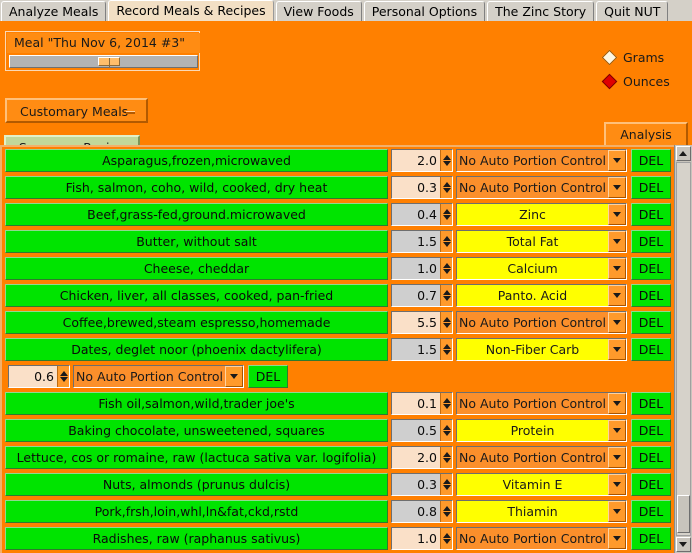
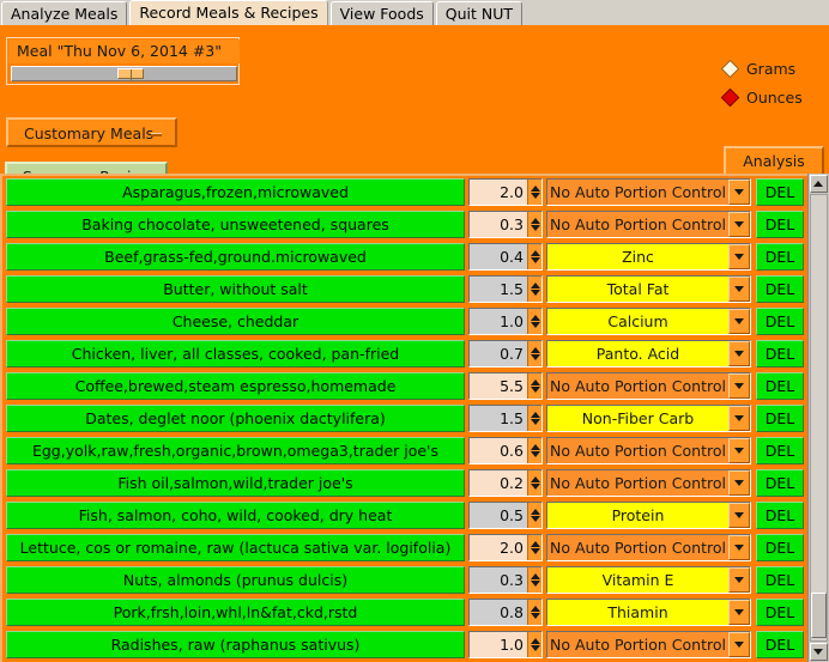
  Analyze Meals
  Record Meals & Recipes
  View Foods
- Personal Options
- The Zinc Story
  Quit NUT
  Meal "Thu Nov 6, 2014 #3"
  Customary Meals
  Analysis
  Grams
  Ounces
  Asparagus,frozen,microwaved
  2.0
  No Auto Portion Control
  DEL
- Fish, salmon, coho, wild, cooked, dry heat
+ Baking chocolate, unsweetened, squares
  0.3
  No Auto Portion Control
  DEL
  Beef,grass-fed,ground.microwaved
  0.4
  Zinc
  DEL
  Butter, without salt
  1.5
  Total Fat
  DEL
  Cheese, cheddar
  1.0
  Calcium
  DEL
  Chicken, liver, all classes, cooked, pan-fried
  0.7
  Panto. Acid
  DEL
  Coffee,brewed,steam espresso,homemade
  5.5
  No Auto Portion Control
  DEL
  Dates, deglet noor (phoenix dactylifera)
  1.5
  Non-Fiber Carb
  DEL
+ Egg,yolk,raw,fresh,organic,brown,omega3,trader joe's
  0.6
  No Auto Portion Control
  DEL
  Fish oil,salmon,wild,trader joe's
- 0.1
+ 0.2
  No Auto Portion Control
  DEL
- Baking chocolate, unsweetened, squares
+ Fish, salmon, coho, wild, cooked, dry heat
  0.5
  Protein
  DEL
  Lettuce, cos or romaine, raw (lactuca sativa var. logifolia)
  2.0
  No Auto Portion Control
  DEL
  Nuts, almonds (prunus dulcis)
  0.3
  Vitamin E
  DEL
  Pork,frsh,loin,whl,ln&fat,ckd,rstd
  0.8
  Thiamin
  DEL
  Radishes, raw (raphanus sativus)
  1.0
  No Auto Portion Control
  DEL
